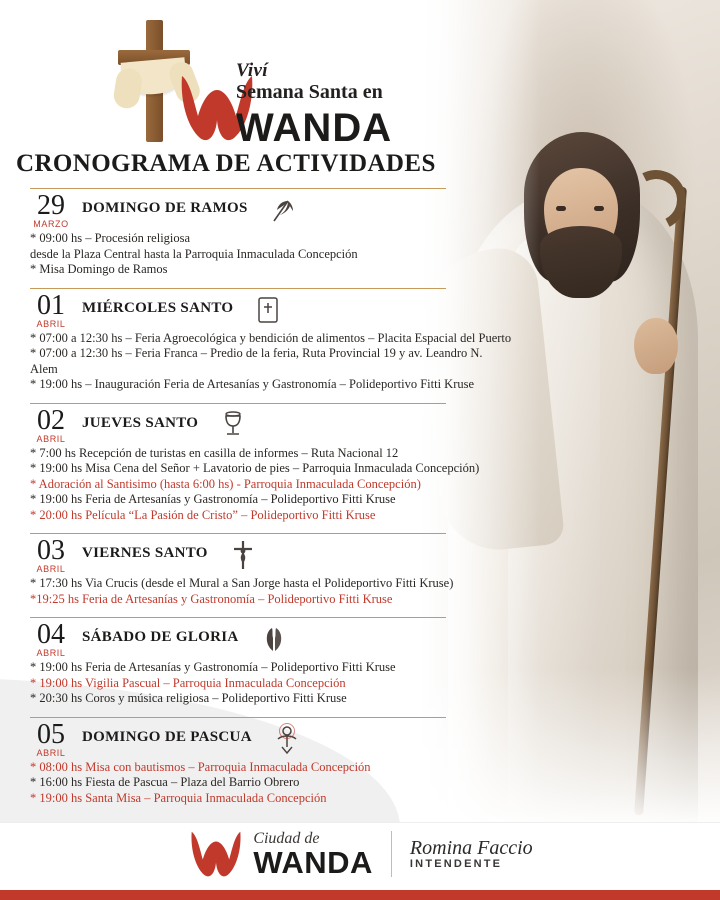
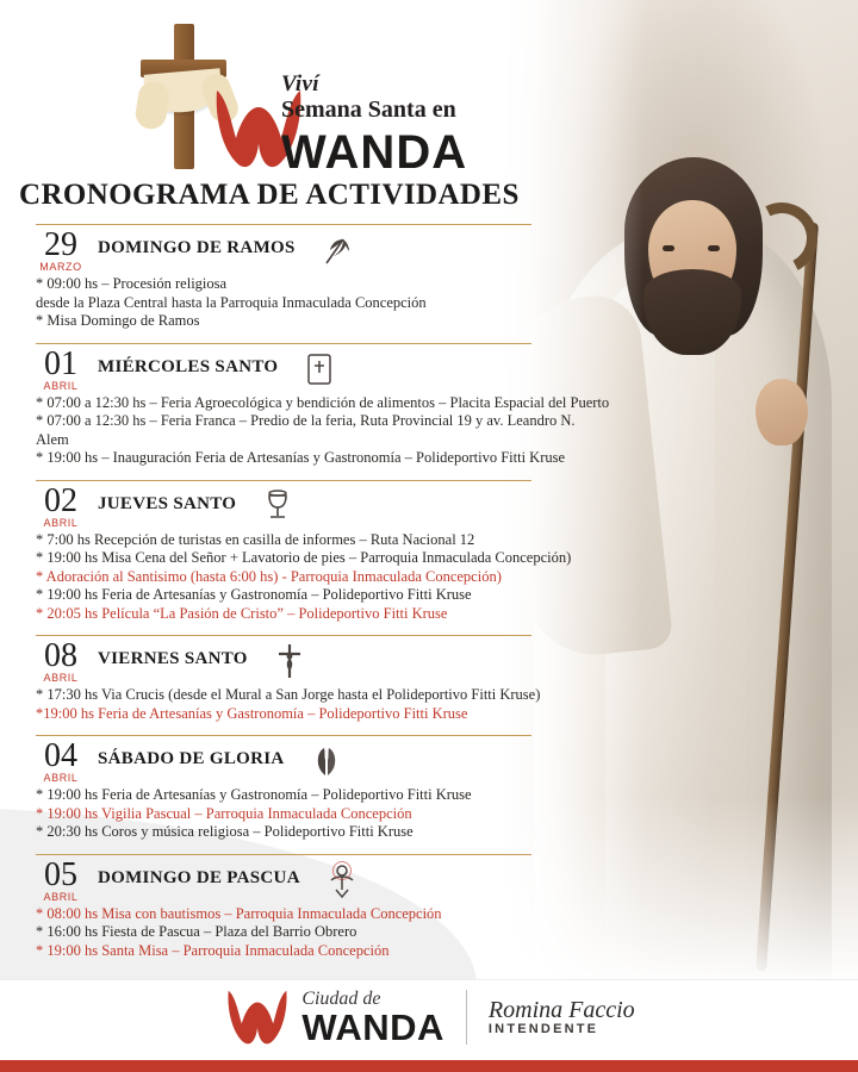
  Viví
  Semana Santa en
  WANDA
  CRONOGRAMA DE ACTIVIDADES
  29
  MARZO
  DOMINGO DE RAMOS
  * 09:00 hs – Procesión religiosa
  desde la Plaza Central hasta la Parroquia Inmaculada Concepción
  * Misa Domingo de Ramos
  01
  ABRIL
  MIÉRCOLES SANTO
  * 07:00 a 12:30 hs – Feria Agroecológica y bendición de alimentos – Placita Espacial del Puerto
  * 07:00 a 12:30 hs – Feria Franca – Predio de la feria, Ruta Provincial 19 y av. Leandro N. Alem
  * 19:00 hs – Inauguración Feria de Artesanías y Gastronomía – Polideportivo Fitti Kruse
  02
  ABRIL
  JUEVES SANTO
  * 7:00 hs Recepción de turistas en casilla de informes – Ruta Nacional 12
  * 19:00 hs Misa Cena del Señor + Lavatorio de pies – Parroquia Inmaculada Concepción)
  * Adoración al Santisimo (hasta 6:00 hs) - Parroquia Inmaculada Concepción)
  * 19:00 hs Feria de Artesanías y Gastronomía – Polideportivo Fitti Kruse
- * 20:00 hs Película “La Pasión de Cristo” – Polideportivo Fitti Kruse
+ * 20:05 hs Película “La Pasión de Cristo” – Polideportivo Fitti Kruse
- 03
+ 08
  ABRIL
  VIERNES SANTO
  * 17:30 hs Via Crucis (desde el Mural a San Jorge hasta el Polideportivo Fitti Kruse)
- *19:25 hs Feria de Artesanías y Gastronomía – Polideportivo Fitti Kruse
+ *19:00 hs Feria de Artesanías y Gastronomía – Polideportivo Fitti Kruse
  04
  ABRIL
  SÁBADO DE GLORIA
  * 19:00 hs Feria de Artesanías y Gastronomía – Polideportivo Fitti Kruse
  * 19:00 hs Vigilia Pascual – Parroquia Inmaculada Concepción
  * 20:30 hs Coros y música religiosa – Polideportivo Fitti Kruse
  05
  ABRIL
  DOMINGO DE PASCUA
  * 08:00 hs Misa con bautismos – Parroquia Inmaculada Concepción
  * 16:00 hs Fiesta de Pascua – Plaza del Barrio Obrero
  * 19:00 hs Santa Misa – Parroquia Inmaculada Concepción
  Ciudad de
  WANDA
  Romina Faccio
  INTENDENTE
